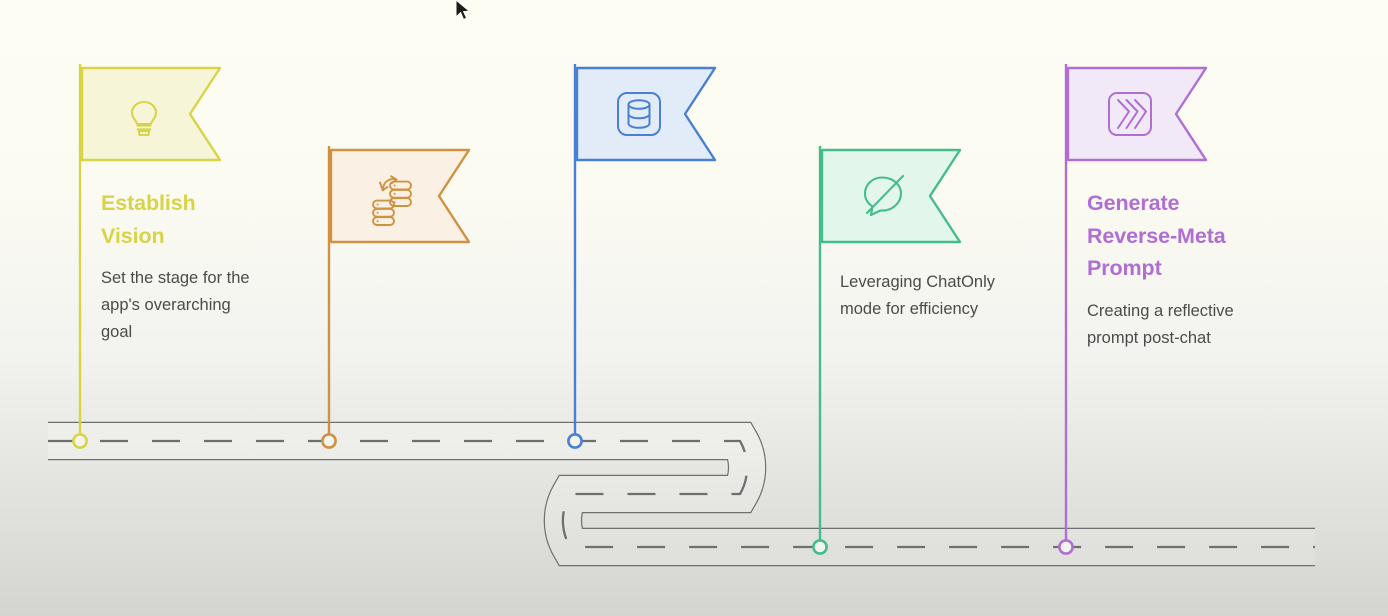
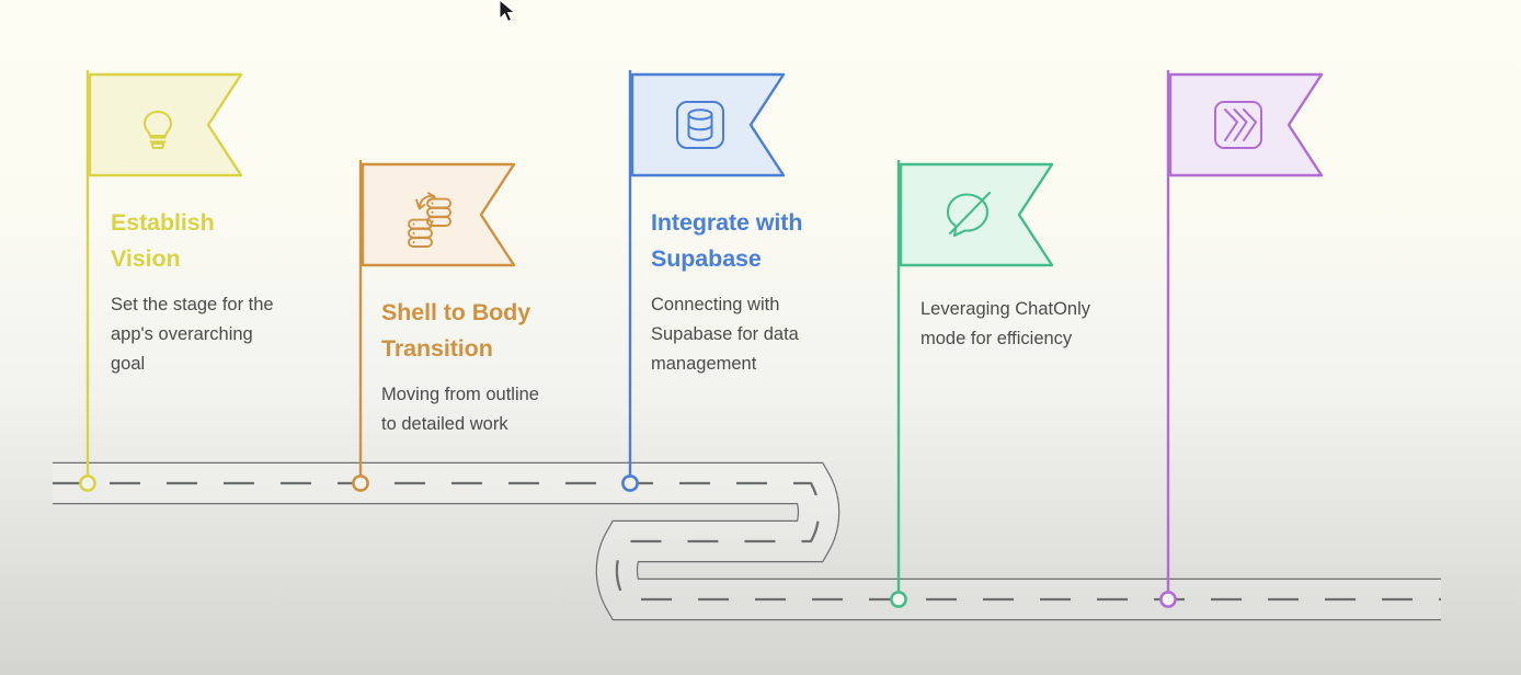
  Establish
  Vision
  Set the stage for the
  app's overarching
  goal
+ Shell to Body
+ Transition
+ Moving from outline
+ to detailed work
+ Integrate with
+ Supabase
+ Connecting with
+ Supabase for data
+ management
  Leveraging ChatOnly
  mode for efficiency
- Generate
- Reverse-Meta
- Prompt
- Creating a reflective
- prompt post-chat
